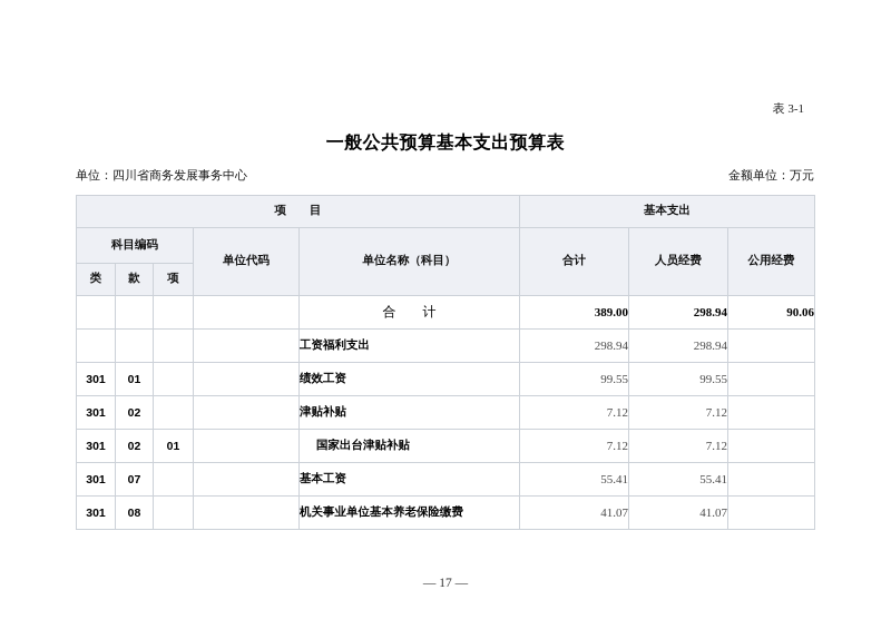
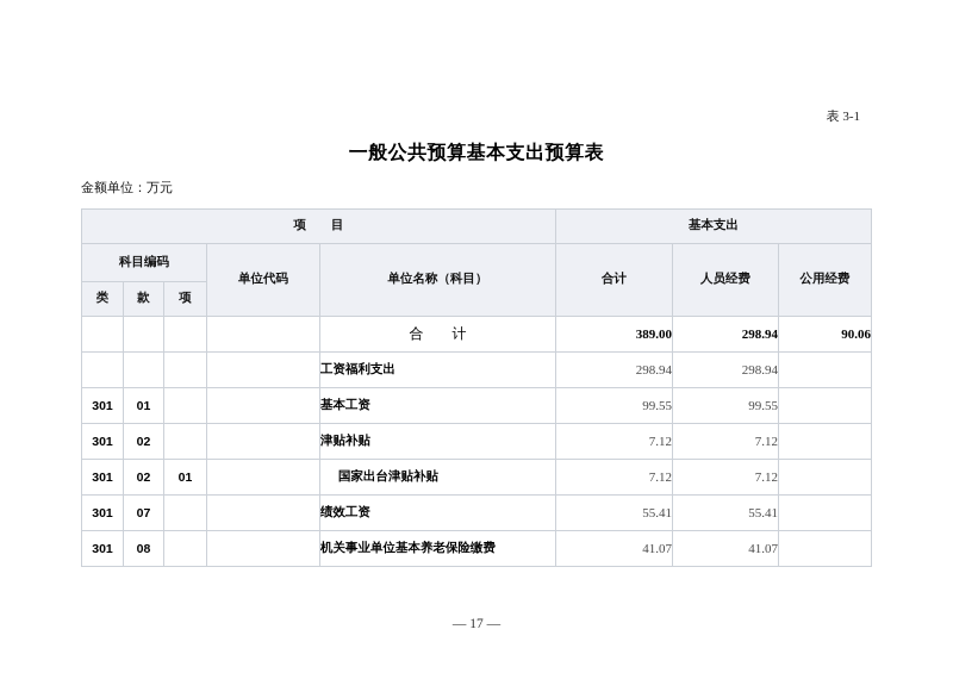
  表 3-1
  一般公共预算基本支出预算表
- 单位：四川省商务发展事务中心
  金额单位：万元
  项 目	基本支出
  科目编码	单位代码	单位名称（科目）	合计	人员经费	公用经费
  类	款	项
  				合 计	389.00	298.94	90.06
  				工资福利支出	298.94	298.94
- 301	01			绩效工资	99.55	99.55
+ 301	01			基本工资	99.55	99.55
  301	02			津贴补贴	7.12	7.12
  301	02	01		国家出台津贴补贴	7.12	7.12
- 301	07			基本工资	55.41	55.41
+ 301	07			绩效工资	55.41	55.41
  301	08			机关事业单位基本养老保险缴费	41.07	41.07
  — 17 —
